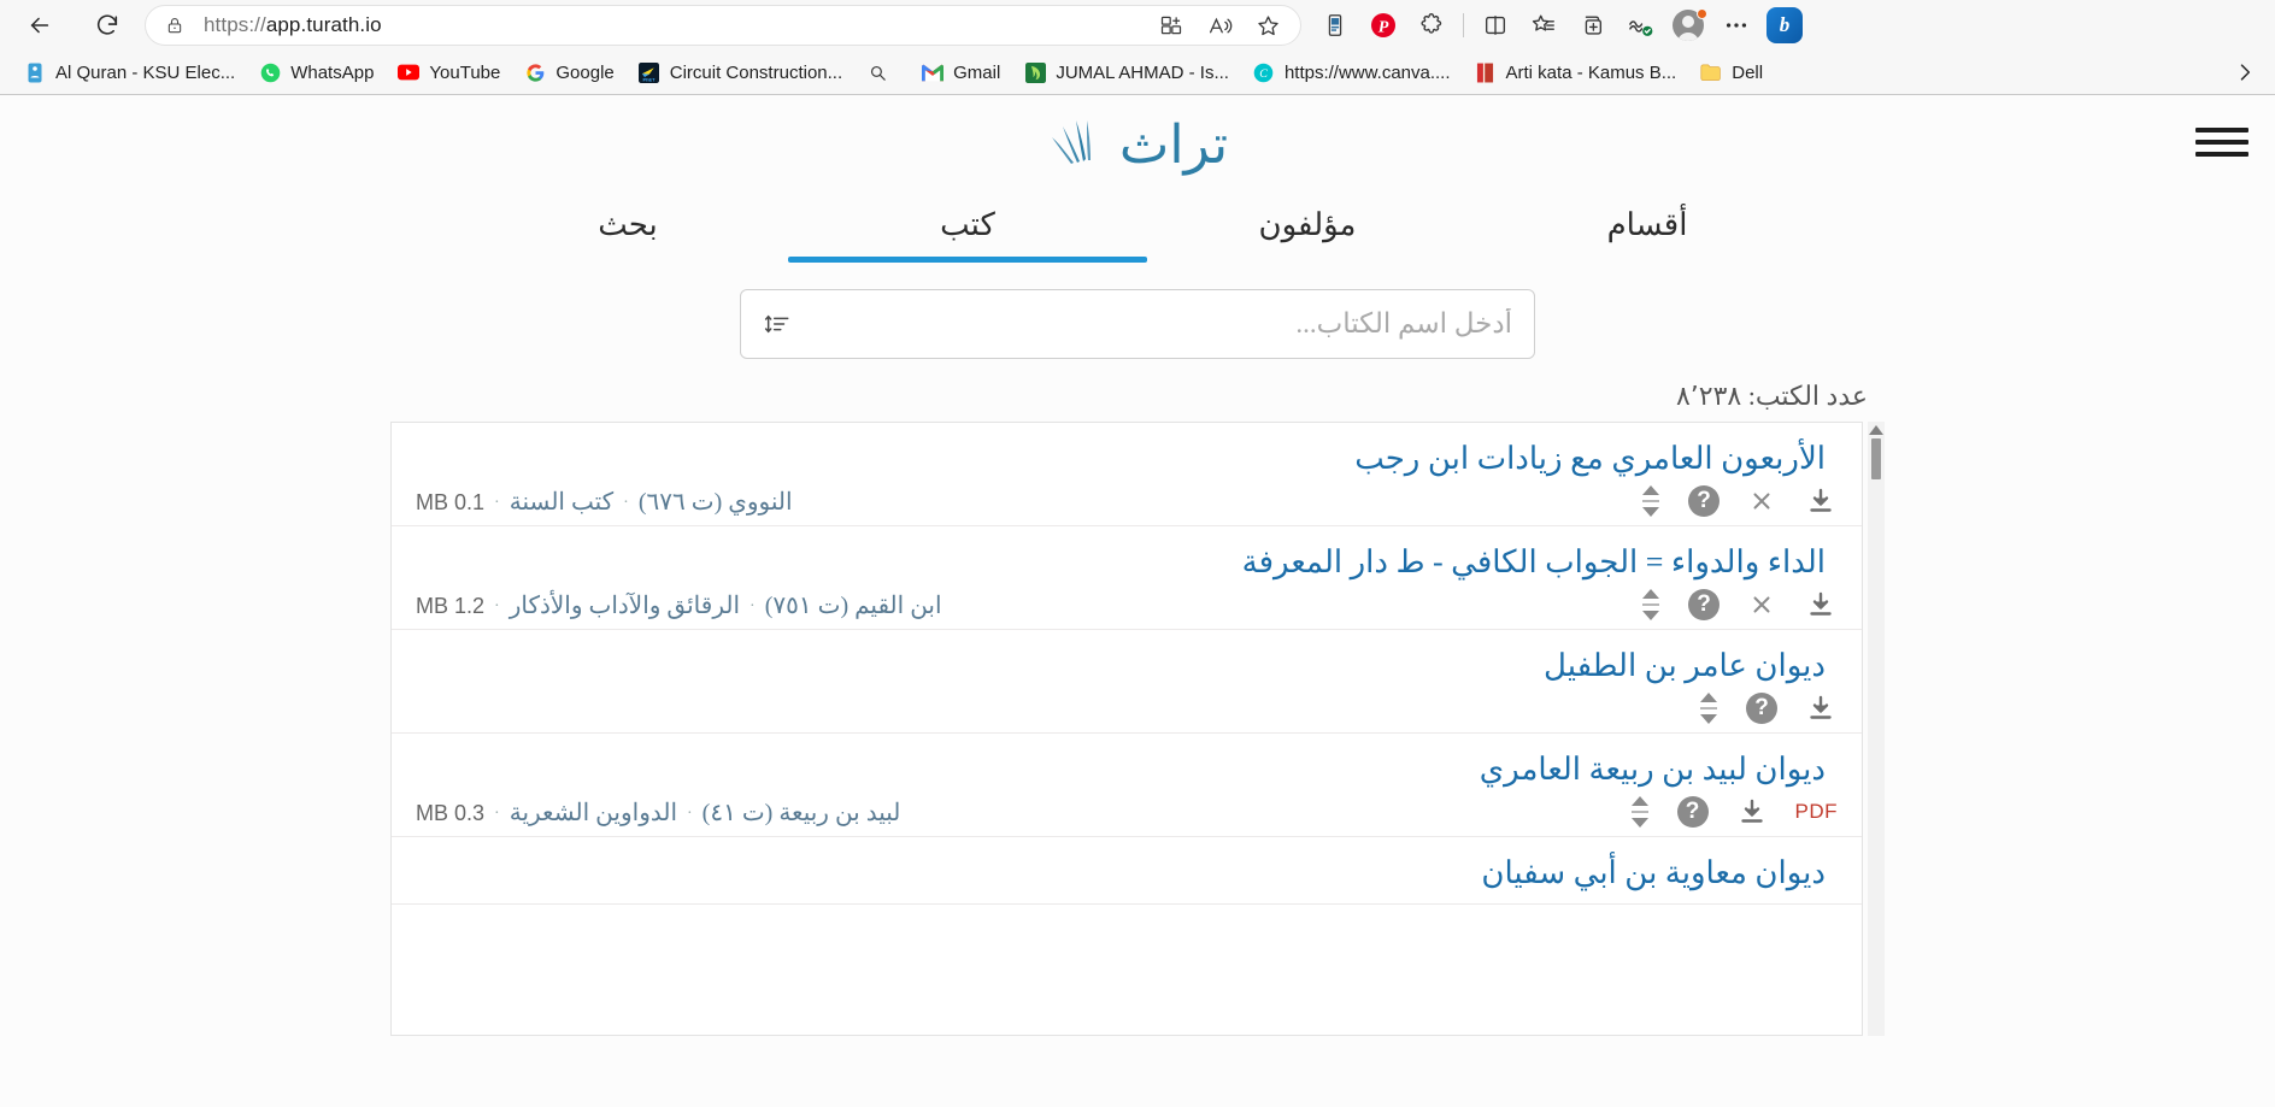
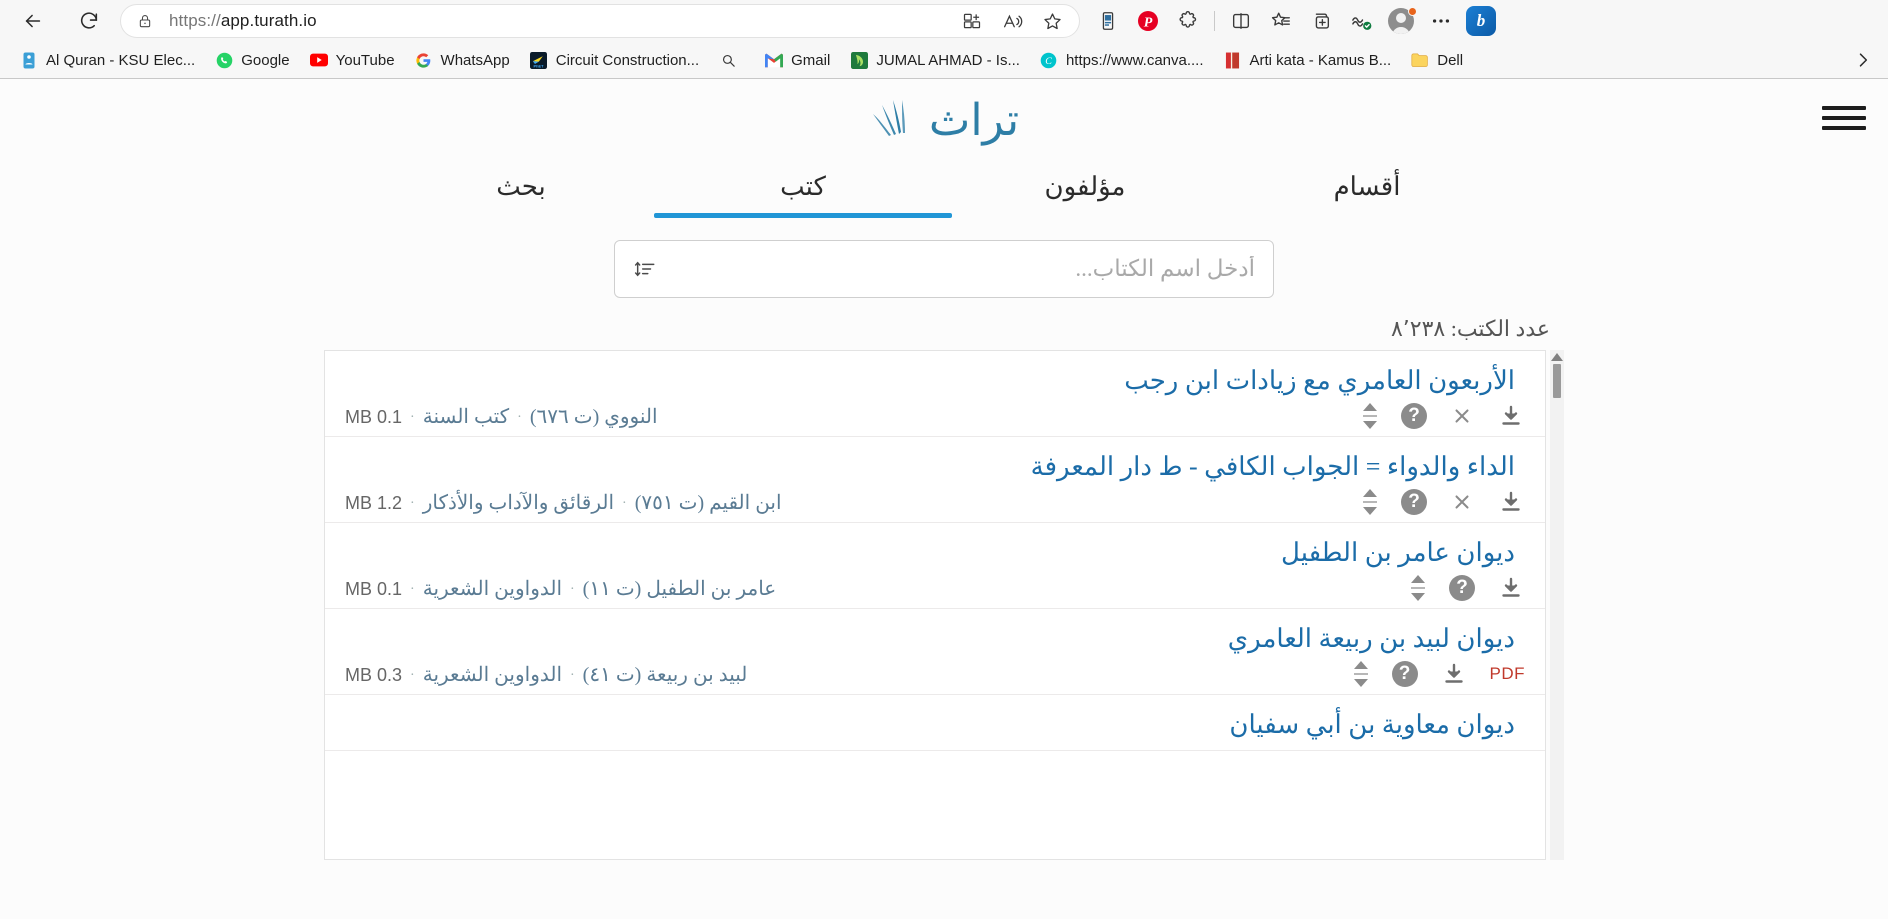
  https://app.turath.io
  P
  b
  Al Quran - KSU Elec...
- WhatsApp
+ Google
  YouTube
- Google
+ WhatsApp
  Circuit Construction...
  Gmail
  JUMAL AHMAD - Is...
  C
  https://www.canva....
  Arti kata - Kamus B...
  Dell
  تراث
  أقسام
  مؤلفون
  كتب
  بحث
  عدد الكتب: ٨٬٢٣٨
  الأربعون العامري مع زيادات ابن رجب
  ?
  النووي (ت ٦٧٦)·كتب السنة·0.1 MB
  الداء والدواء = الجواب الكافي - ط دار المعرفة
  ?
  ابن القيم (ت ٧٥١)·الرقائق والآداب والأذكار·1.2 MB
  ديوان عامر بن الطفيل
  ?
+ عامر بن الطفيل (ت ١١)·الدواوين الشعرية·0.1 MB
  ديوان لبيد بن ربيعة العامري
  ?
  PDF
  لبيد بن ربيعة (ت ٤١)·الدواوين الشعرية·0.3 MB
  ديوان معاوية بن أبي سفيان
